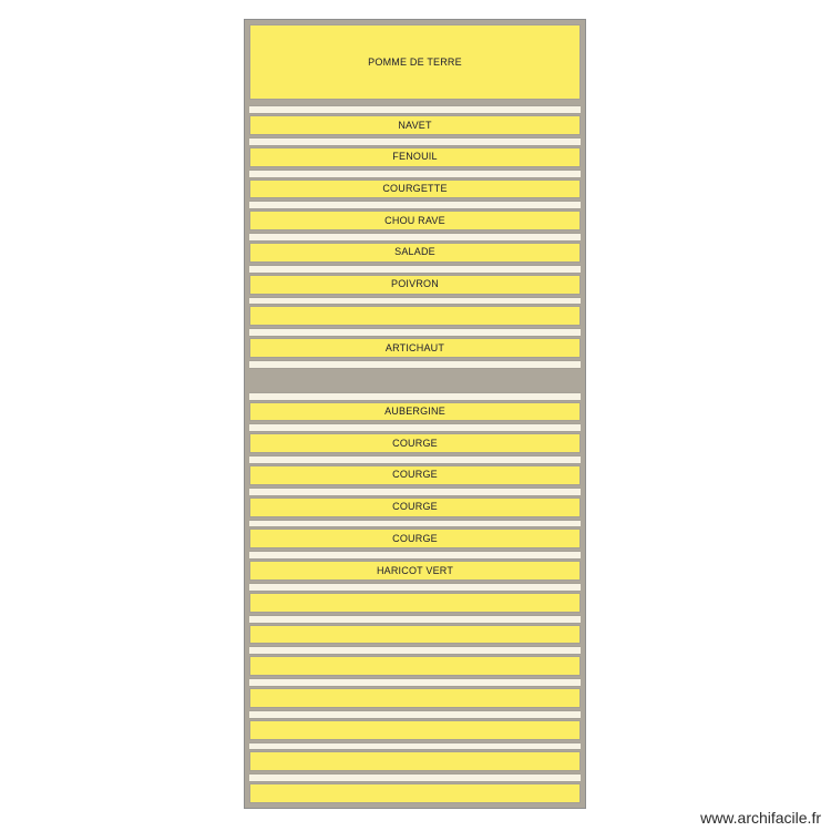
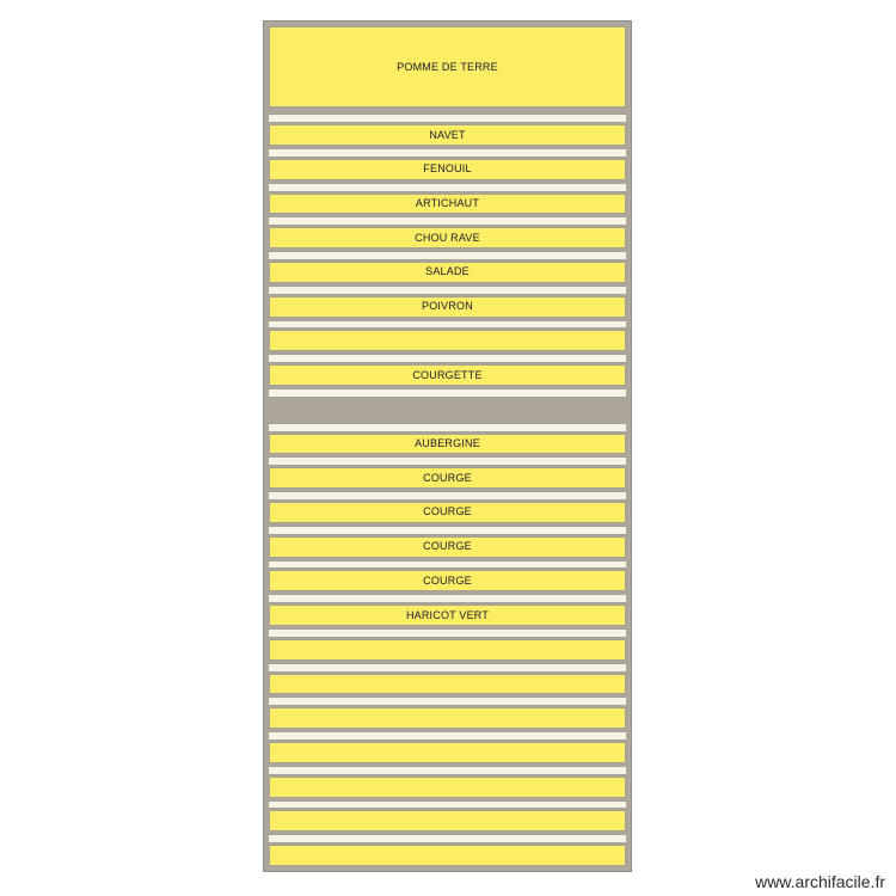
  POMME DE TERRE
  NAVET
  FENOUIL
- COURGETTE
+ ARTICHAUT
  CHOU RAVE
  SALADE
  POIVRON
- ARTICHAUT
+ COURGETTE
  AUBERGINE
  COURGE
  COURGE
  COURGE
  COURGE
  HARICOT VERT
  www.archifacile.fr
